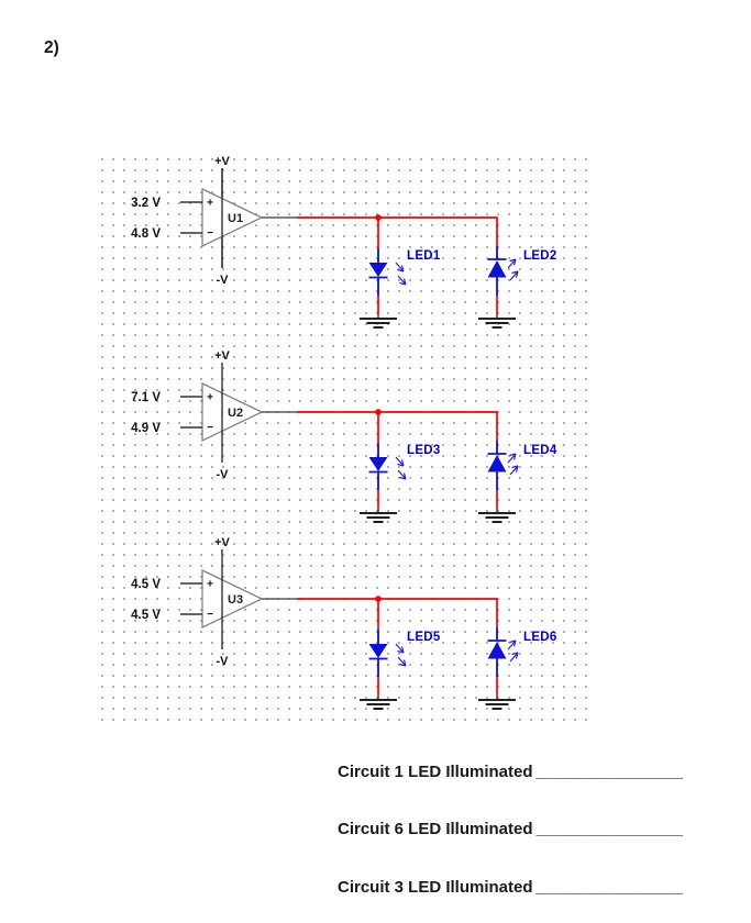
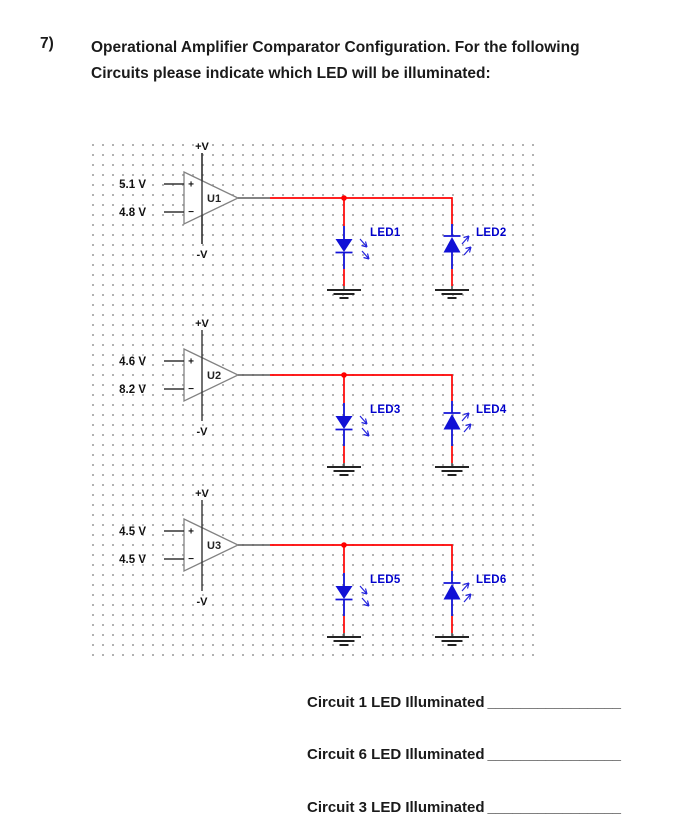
- 2)
+ 7)
+ Operational Amplifier Comparator Configuration. For the following
+ Circuits please indicate which LED will be illuminated:
  +V
  -V
  +
  −
  U1
- 3.2 V
+ 5.1 V
  4.8 V
  LED1
  LED2
  +V
  -V
  +
  −
  U2
- 7.1 V
+ 4.6 V
- 4.9 V
+ 8.2 V
  LED3
  LED4
  +V
  -V
  +
  −
  U3
  4.5 V
  4.5 V
  LED5
  LED6
  Circuit 1 LED Illuminated ________________
  Circuit 6 LED Illuminated ________________
  Circuit 3 LED Illuminated ________________
